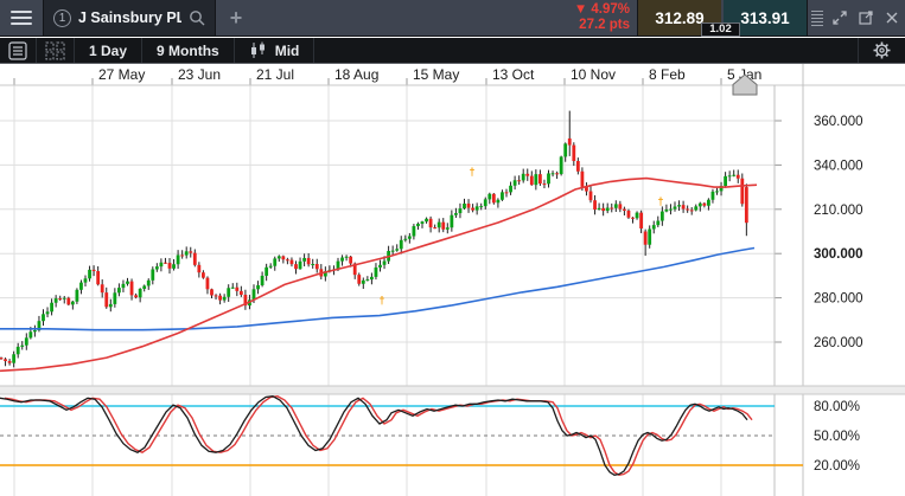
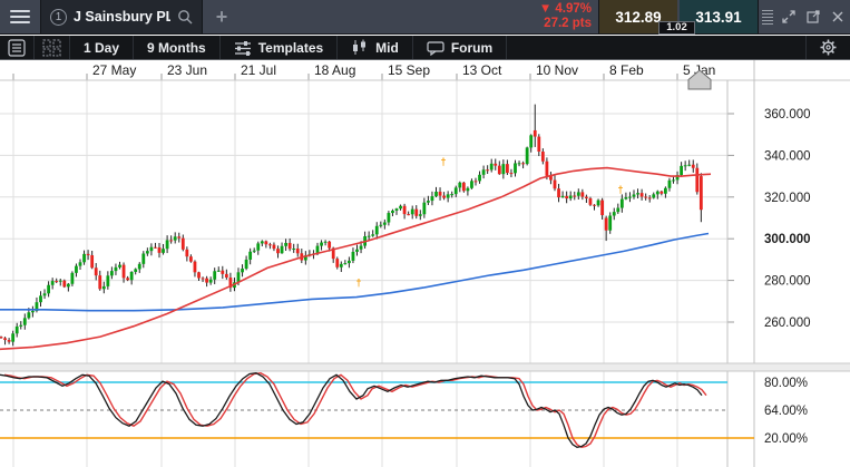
  1
  J Sainsbury PL
  +
  ▼ 4.97%
  27.2 pts
  312.89
  313.91
  1.02
  1 Day
  9 Months
+ Templates
  Mid
+ Forum
  27 May
  23 Jun
  21 Jul
  18 Aug
- 15 May
+ 15 Sep
  13 Oct
  10 Nov
  8 Feb
  5 Jan
  360.000
  340.000
- 210.000
+ 320.000
  300.000
  280.000
  260.000
  †
  †
  †
  80.00%
- 50.00%
+ 64.00%
  20.00%
